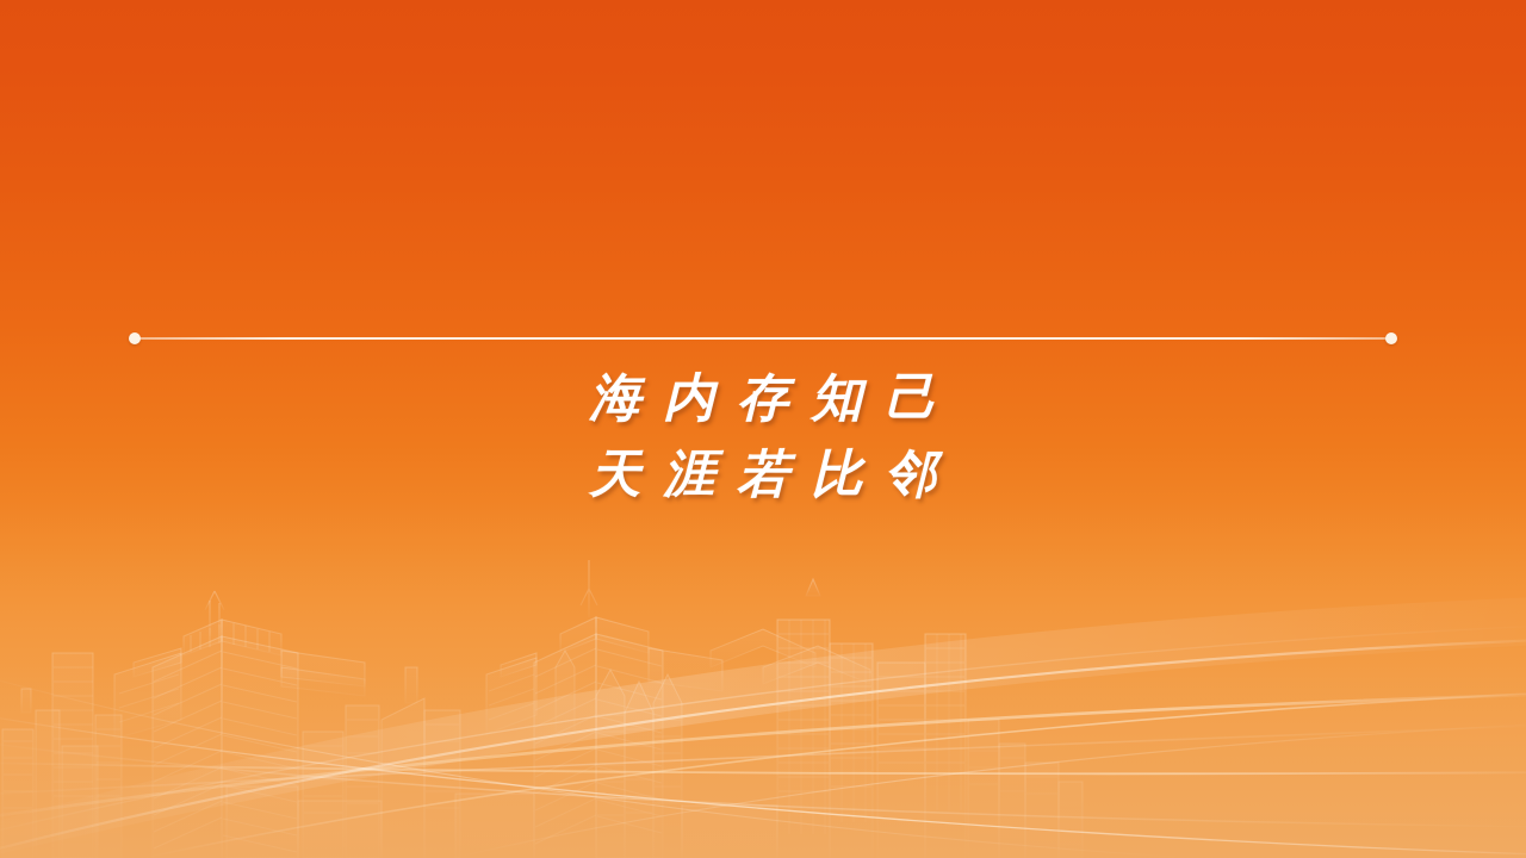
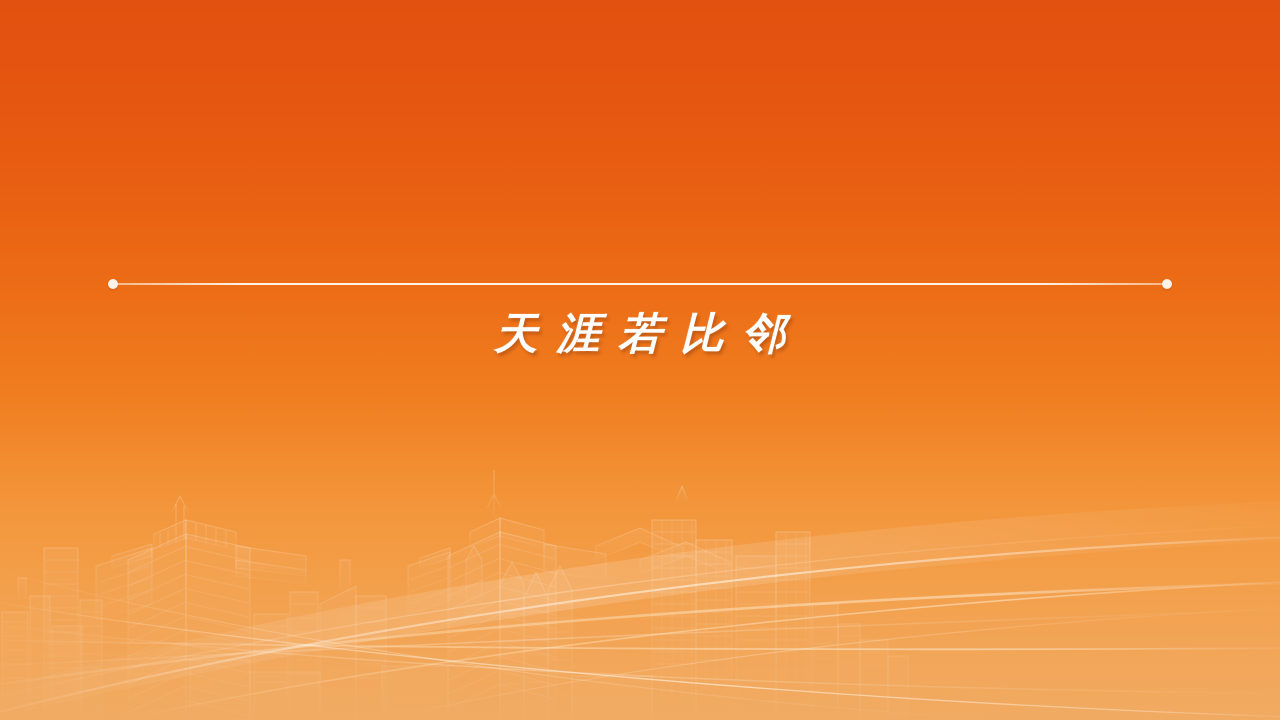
- 海内存知己
  天涯若比邻
